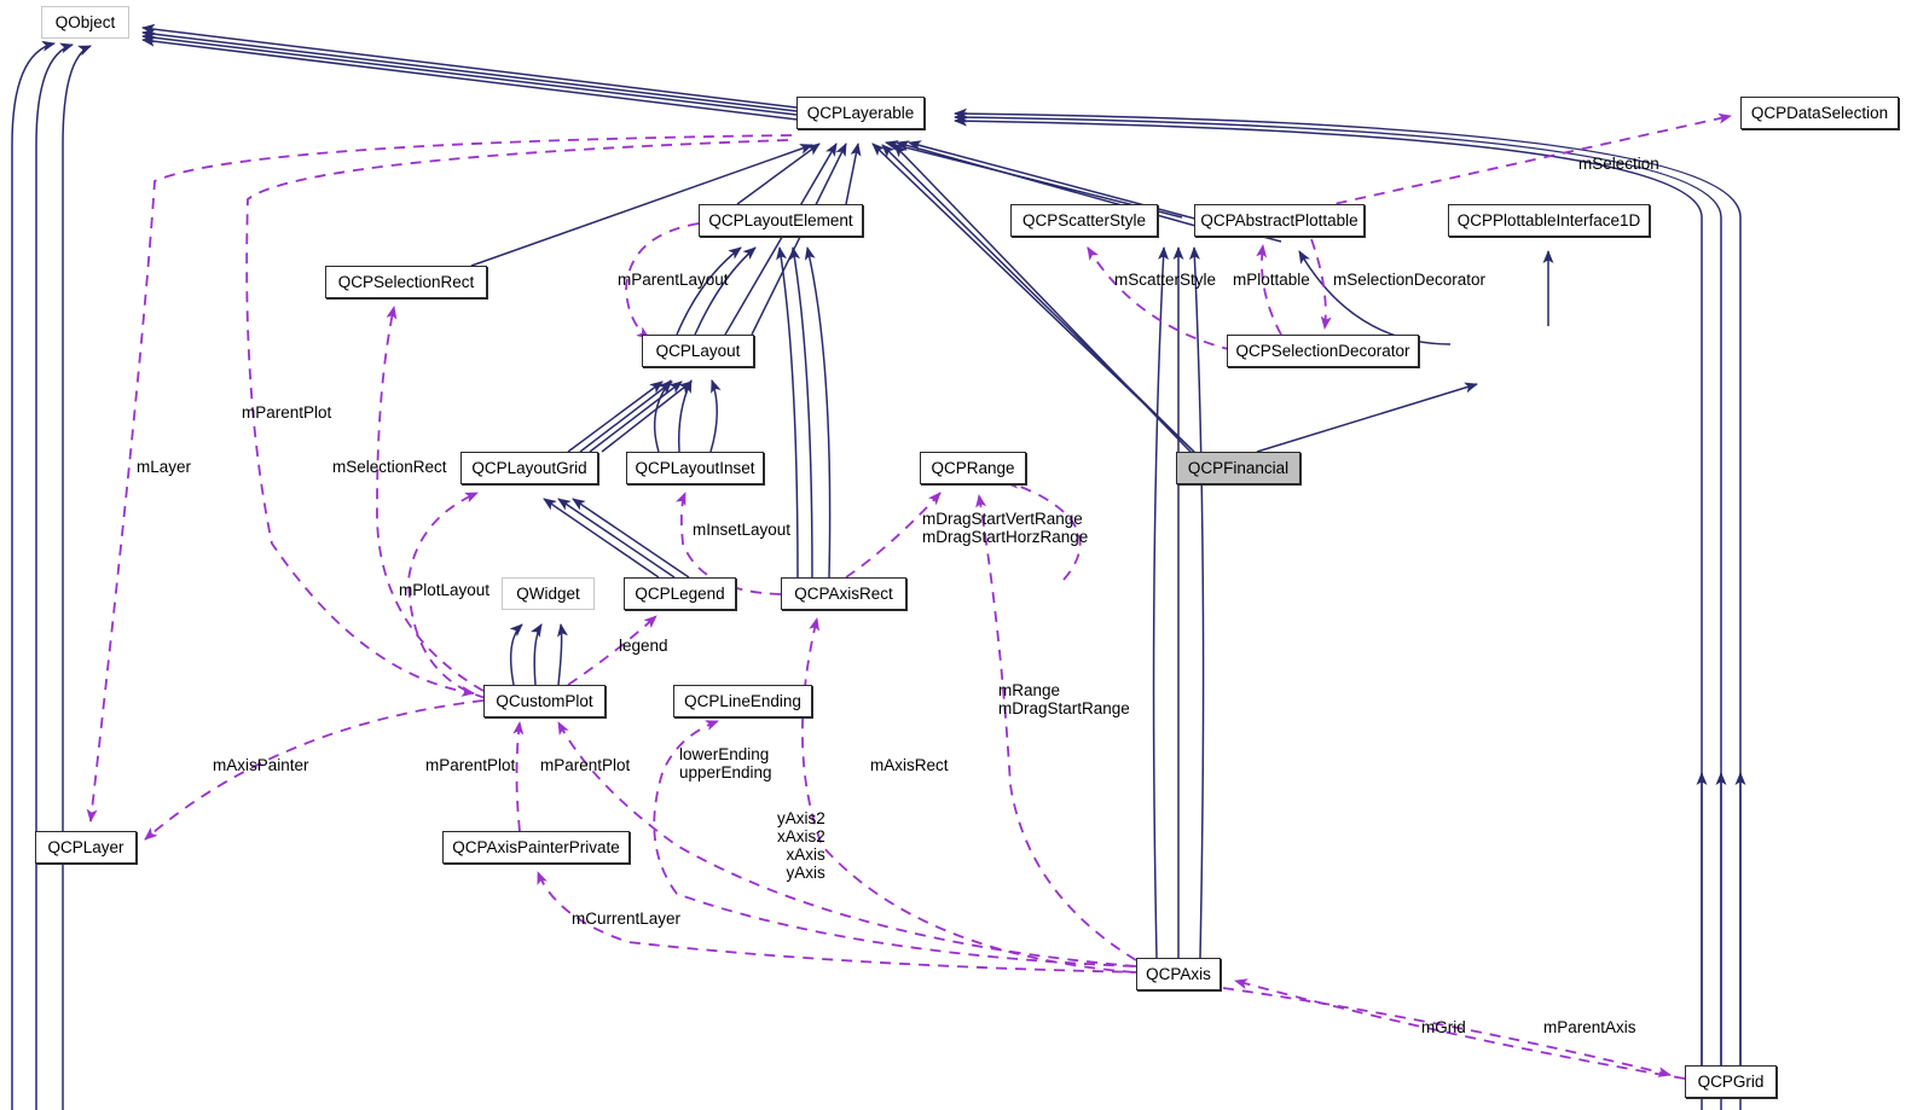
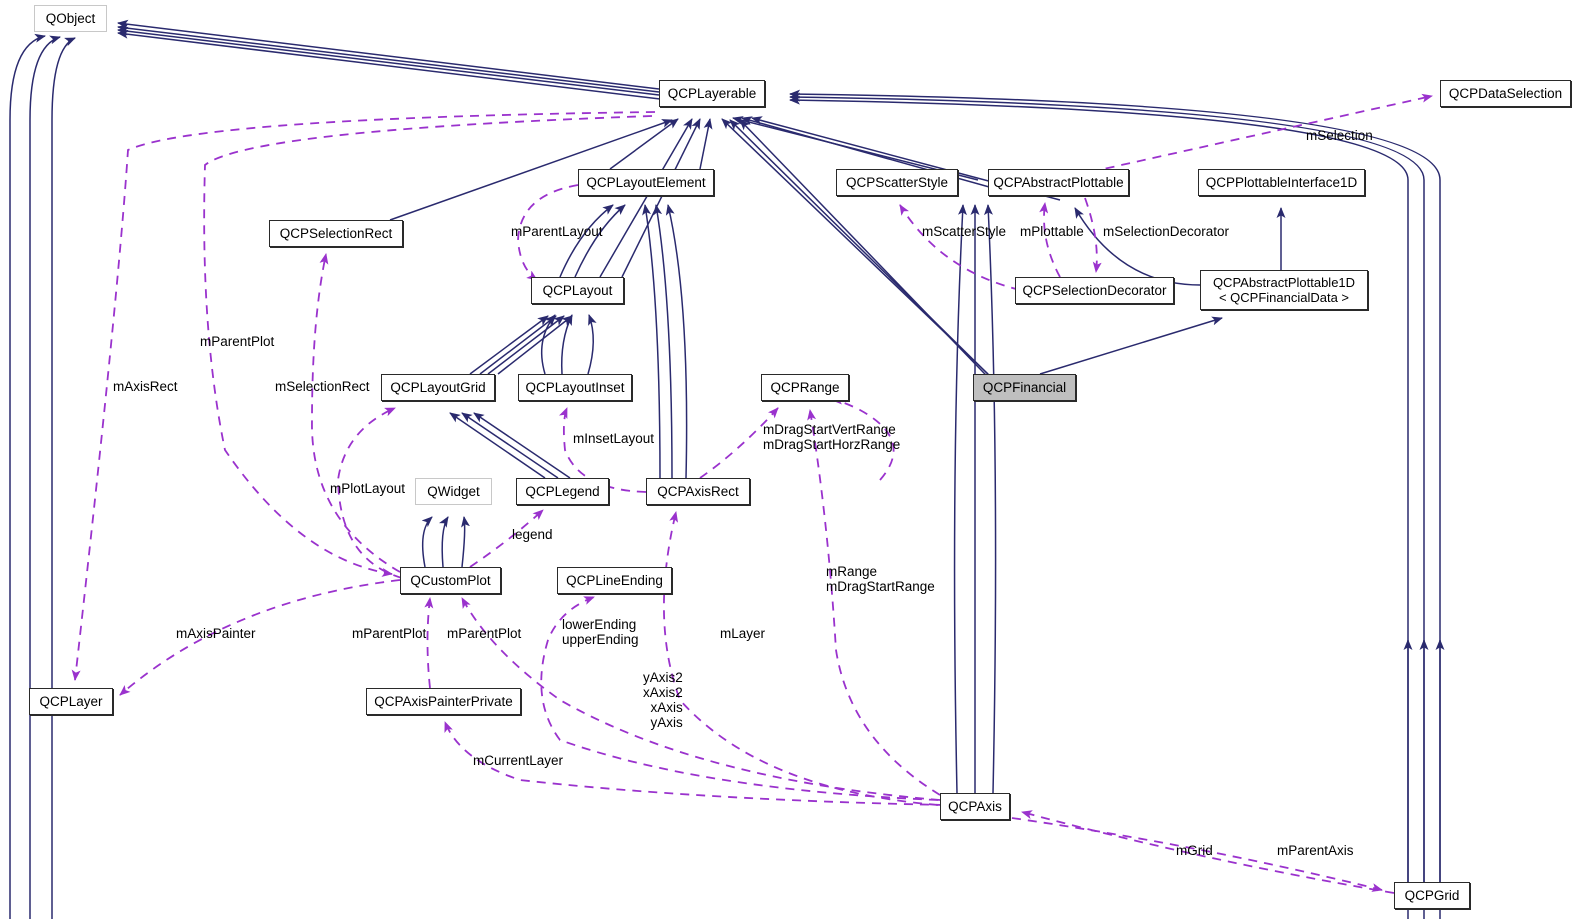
  QObject
  QCPLayerable
  QCPDataSelection
  QCPLayoutElement
  QCPScatterStyle
  QCPAbstractPlottable
  QCPPlottableInterface1D
  QCPSelectionRect
  QCPLayout
  QCPSelectionDecorator
+ QCPAbstractPlottable1D
+ < QCPFinancialData >
  QCPLayoutGrid
  QCPLayoutInset
  QCPRange
  QCPFinancial
  QWidget
  QCPLegend
  QCPAxisRect
  QCustomPlot
  QCPLineEnding
  QCPLayer
  QCPAxisPainterPrivate
  QCPAxis
  QCPGrid
  mSelection
  mParentLayout
  mScatterStyle
  mPlottable
  mSelectionDecorator
  mParentPlot
- mLayer
+ mAxisRect
  mSelectionRect
  mDragStartVertRange
  mDragStartHorzRange
  mInsetLayout
  mPlotLayout
  mRange
  mDragStartRange
  legend
  mAxisPainter
  mParentPlot
  mParentPlot
  lowerEnding
  upperEnding
- mAxisRect
+ mLayer
  yAxis2
  xAxis2
  xAxis
  yAxis
  mCurrentLayer
  mGrid
  mParentAxis
